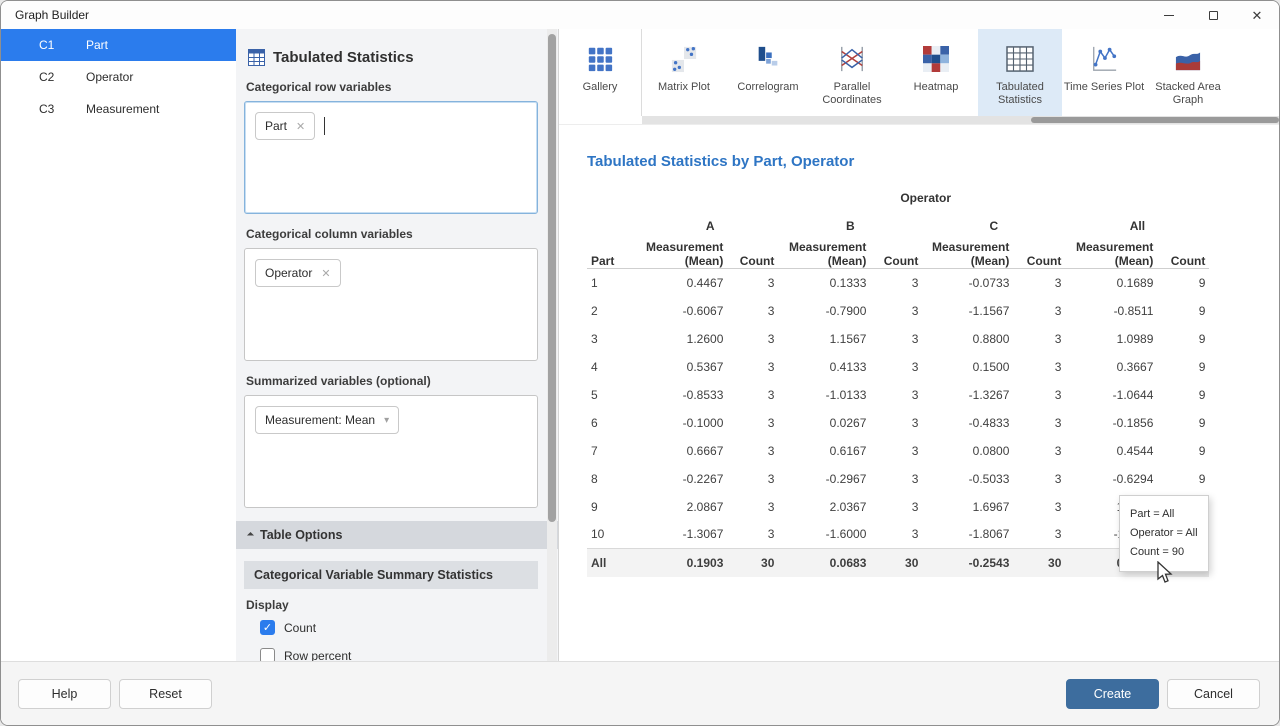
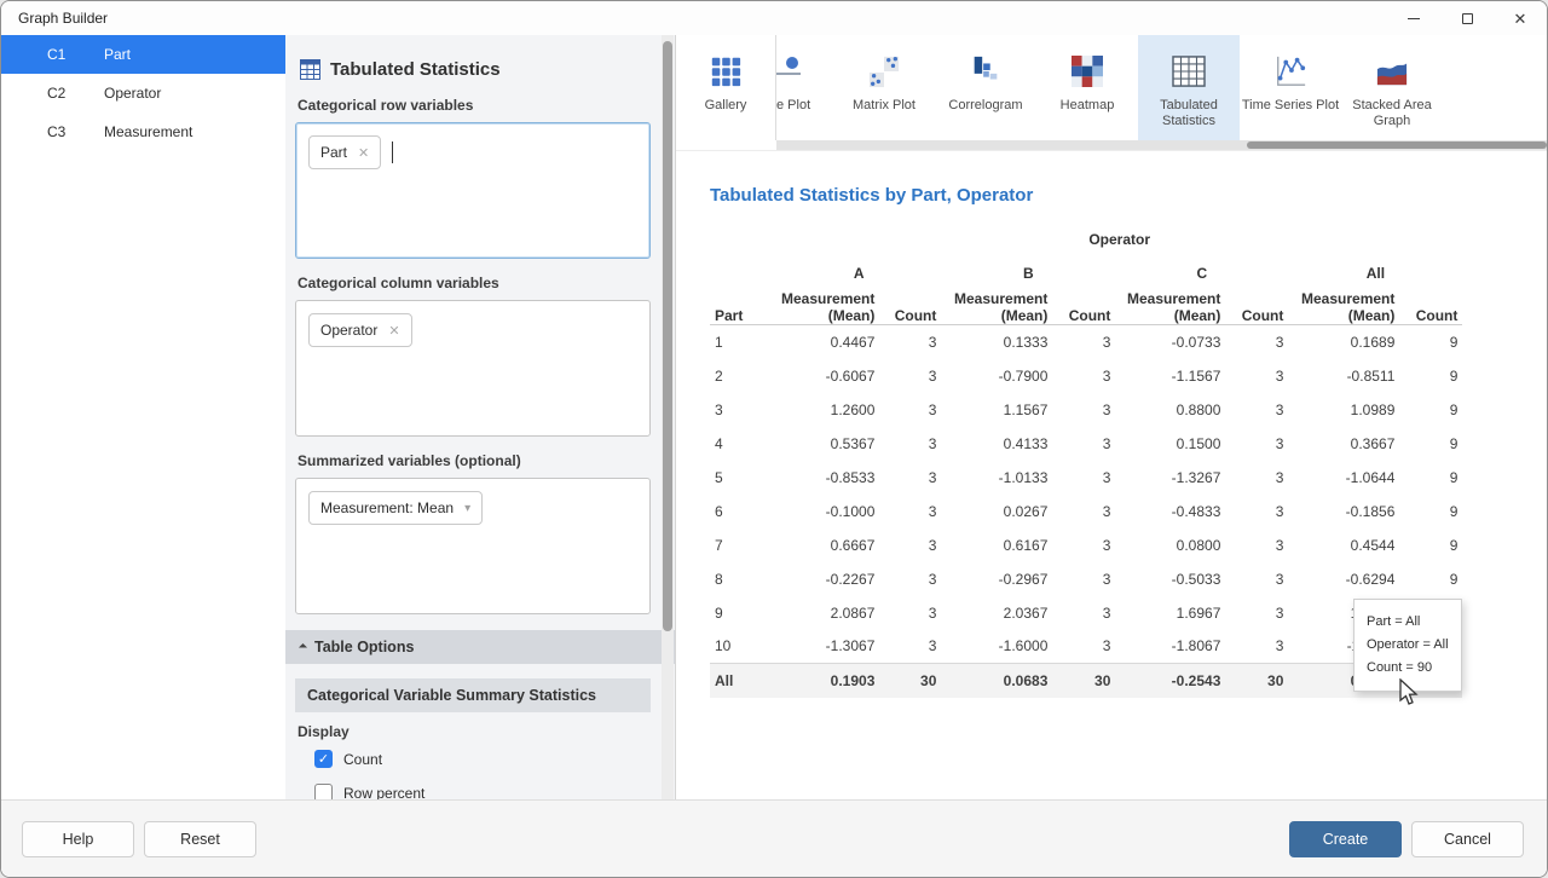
  Graph Builder
  ✕
  C1
  Part
  C2
  Operator
  C3
  Measurement
  Tabulated Statistics
  Categorical row variables
  Part
  ✕
  Categorical column variables
  Operator
  ✕
  Summarized variables (optional)
  Measurement: Mean
  ▾
  Table Options
  Categorical Variable Summary Statistics
  Display
  ✓
  Count
  Row percent
  Gallery
+ e Plot
  Matrix Plot
  Correlogram
- Parallel Coordinates
  Heatmap
  Tabulated Statistics
  Time Series Plot
  Stacked Area Graph
  Tabulated Statistics by Part, Operator
  	Operator
  	A	B	C	All
  Part	Measurement(Mean)	Count	Measurement(Mean)	Count	Measurement(Mean)	Count	Measurement(Mean)	Count
  1	0.4467	3	0.1333	3	-0.0733	3	0.1689	9
  2	-0.6067	3	-0.7900	3	-1.1567	3	-0.8511	9
  3	1.2600	3	1.1567	3	0.8800	3	1.0989	9
  4	0.5367	3	0.4133	3	0.1500	3	0.3667	9
  5	-0.8533	3	-1.0133	3	-1.3267	3	-1.0644	9
  6	-0.1000	3	0.0267	3	-0.4833	3	-0.1856	9
  7	0.6667	3	0.6167	3	0.0800	3	0.4544	9
  8	-0.2267	3	-0.2967	3	-0.5033	3	-0.6294	9
  9	2.0867	3	2.0367	3	1.6967	3
  10	-1.3067	3	-1.6000	3	-1.8067	3	-
  All	0.1903	30	0.0683	30	-0.2543	30
  Part = All
  Operator = All
  Count = 90
  Help
  Reset
  Create
  Cancel
